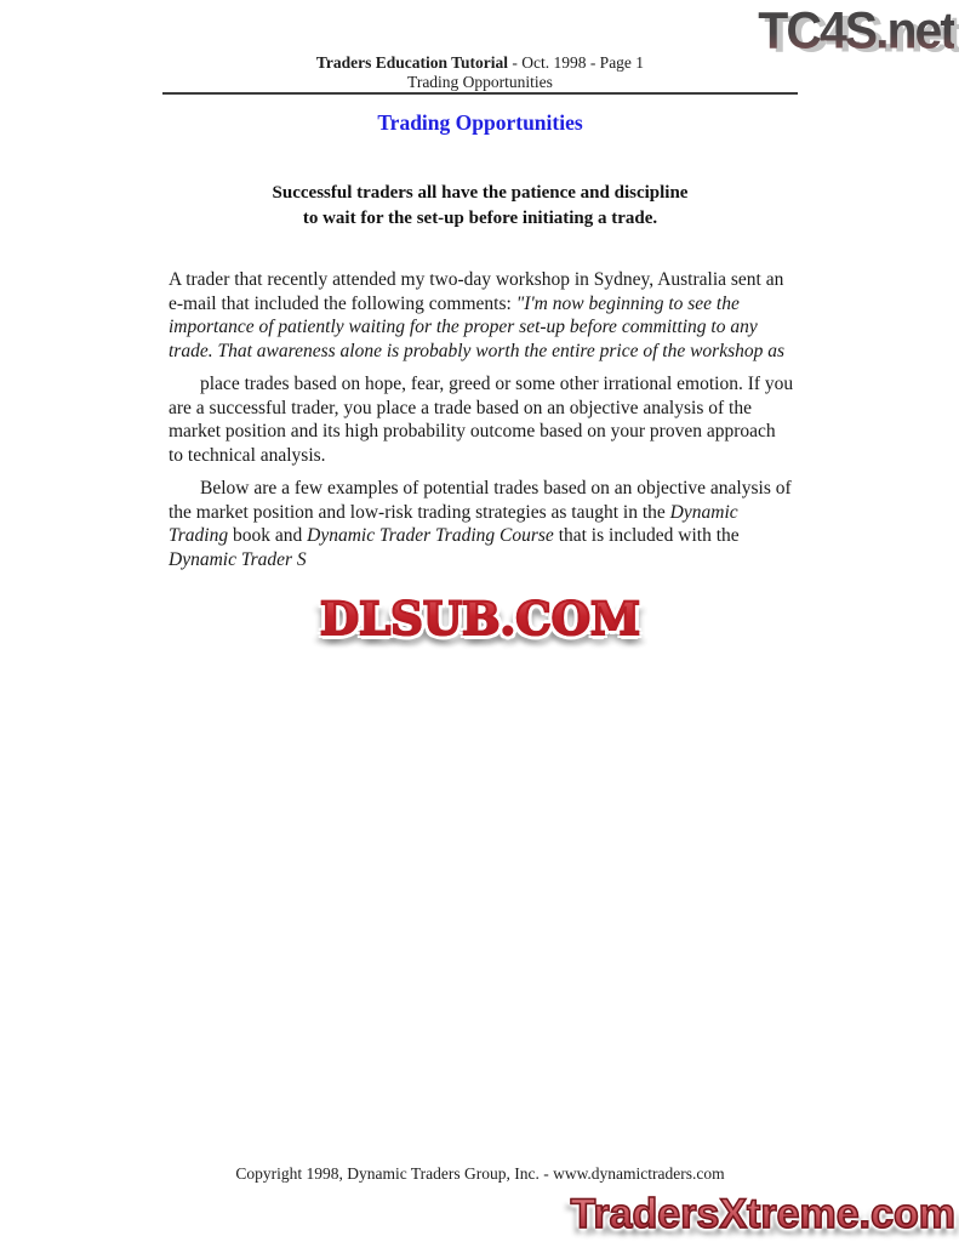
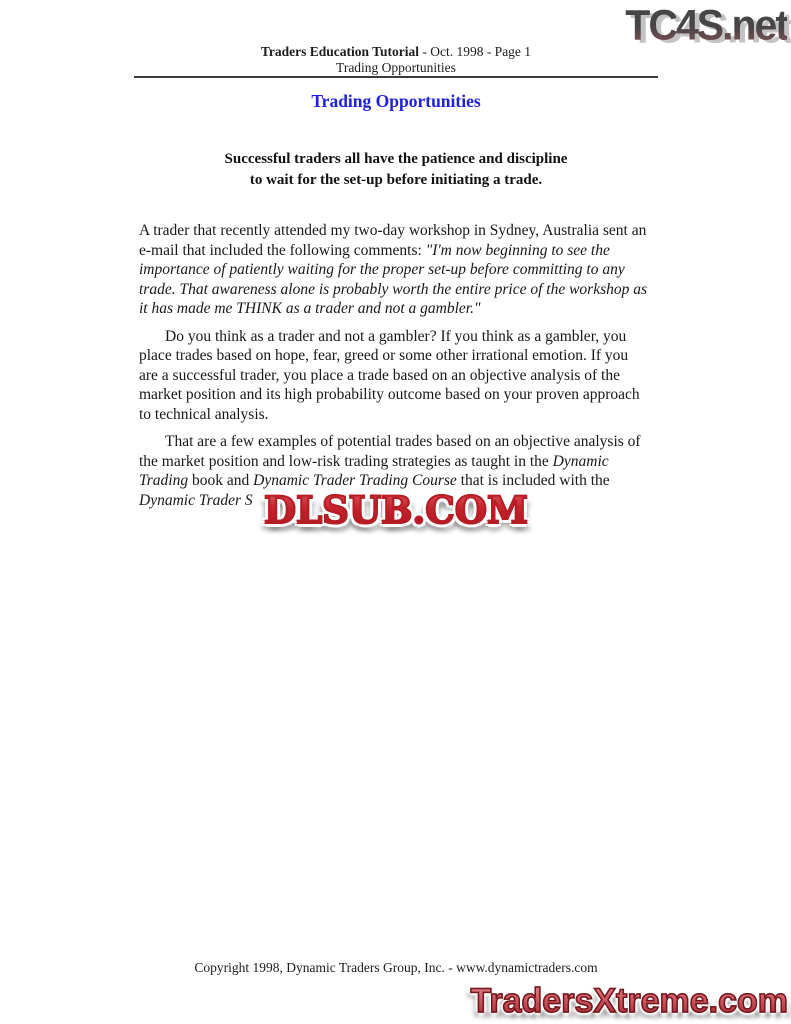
  TC4S.net
  Traders Education Tutorial - Oct. 1998 - Page 1
  Trading Opportunities
  Trading Opportunities
  Successful traders all have the patience and discipline
  to wait for the set-up before initiating a trade.
  A trader that recently attended my two-day workshop in Sydney, Australia sent an
  e-mail that included the following comments: "I'm now beginning to see the
  importance of patiently waiting for the proper set-up before committing to any
  trade. That awareness alone is probably worth the entire price of the workshop as
+ it has made me THINK as a trader and not a gambler."
+ Do you think as a trader and not a gambler? If you think as a gambler, you
  place trades based on hope, fear, greed or some other irrational emotion. If you
  are a successful trader, you place a trade based on an objective analysis of the
  market position and its high probability outcome based on your proven approach
  to technical analysis.
- Below are a few examples of potential trades based on an objective analysis of
+ That are a few examples of potential trades based on an objective analysis of
  the market position and low-risk trading strategies as taught in the Dynamic
  Trading book and Dynamic Trader Trading Course that is included with the
  Dynamic Trader S
  DLSUB.COM
  Copyright 1998, Dynamic Traders Group, Inc. - www.dynamictraders.com
  TradersXtreme.com
